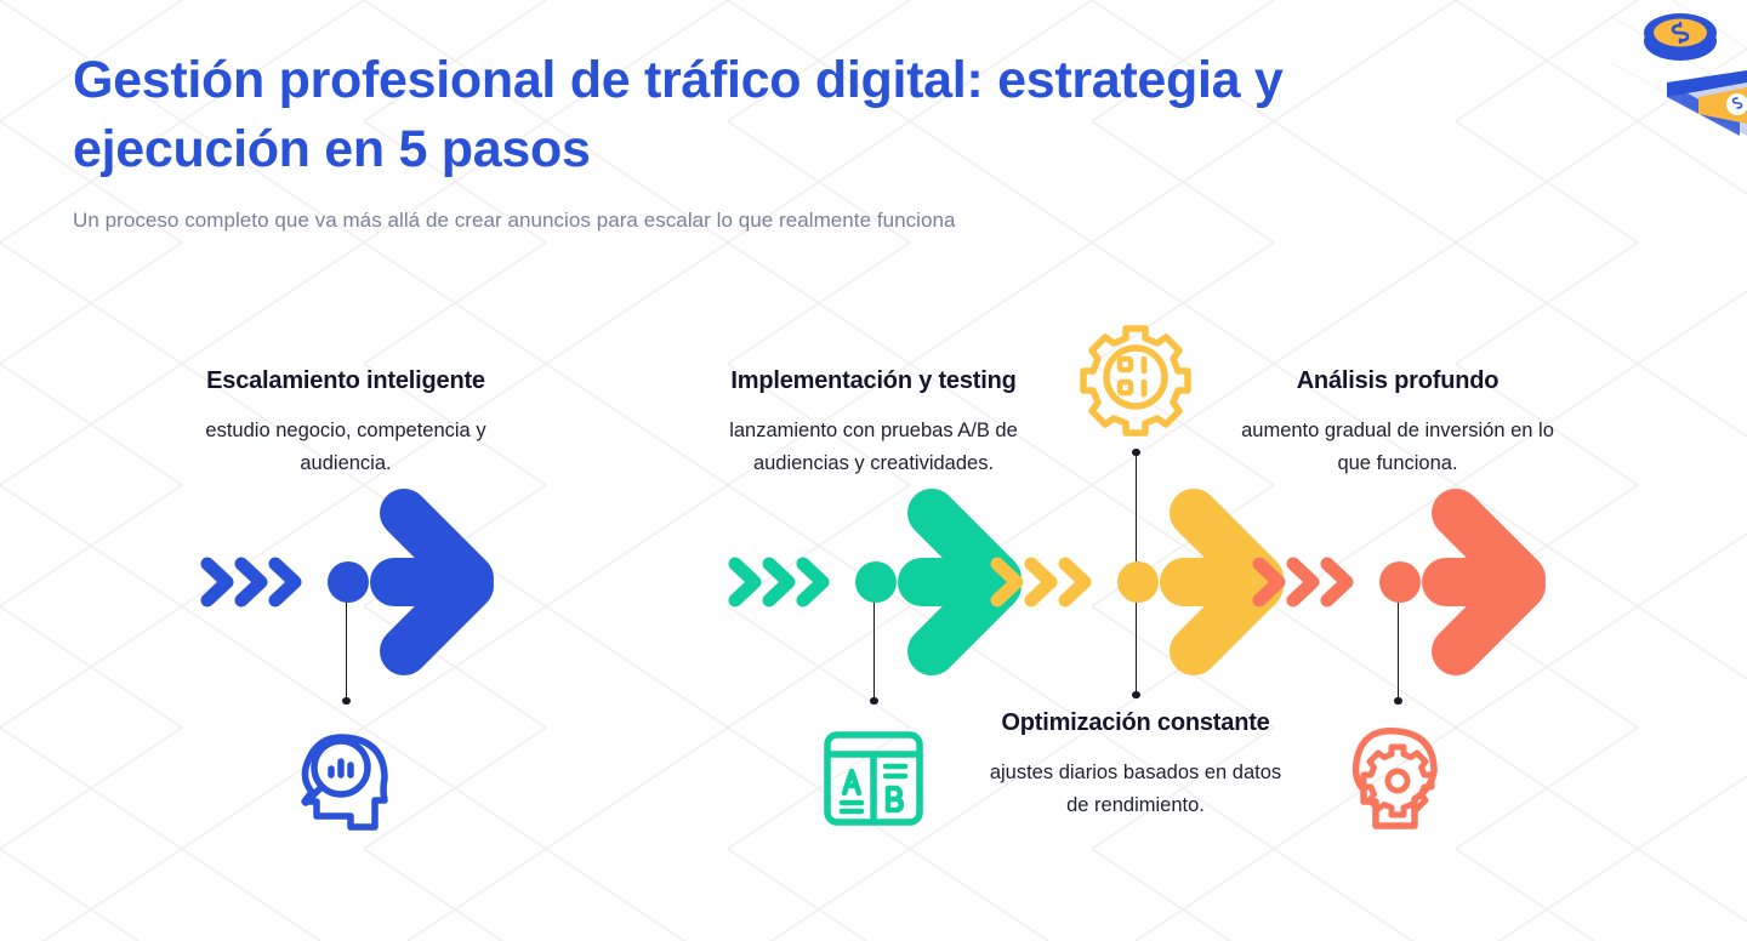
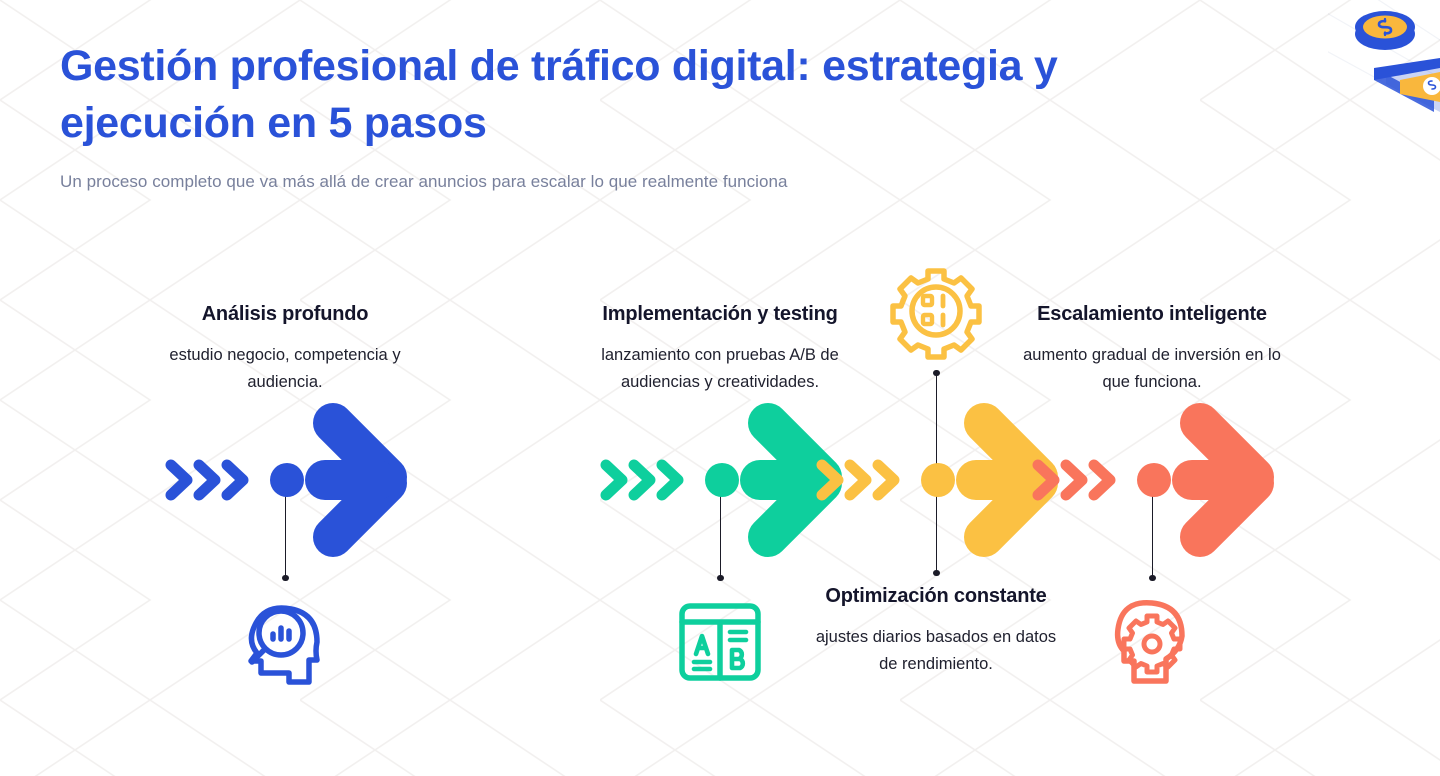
  Gestión profesional de tráfico digital: estrategia y ejecución en 5 pasos
  Un proceso completo que va más allá de crear anuncios para escalar lo que realmente funciona
- Escalamiento inteligente
+ Análisis profundo
  estudio negocio, competencia y audiencia.
  Implementación y testing
  lanzamiento con pruebas A/B de audiencias y creatividades.
  Optimización constante
  ajustes diarios basados en datos de rendimiento.
- Análisis profundo
+ Escalamiento inteligente
  aumento gradual de inversión en lo que funciona.
